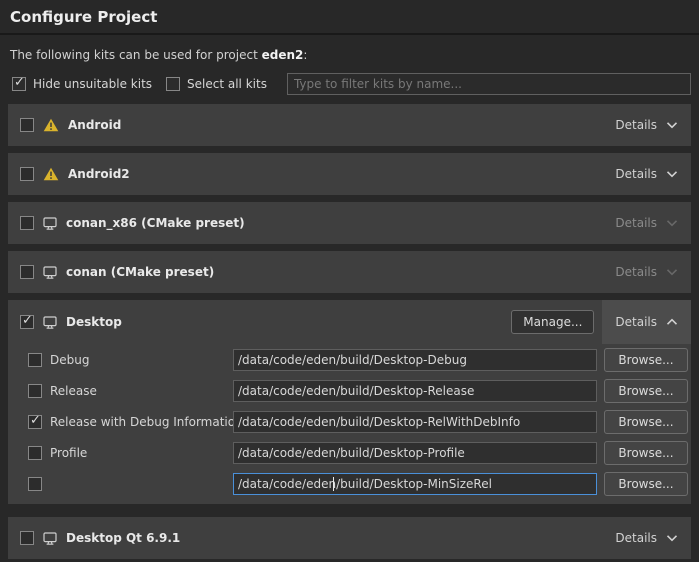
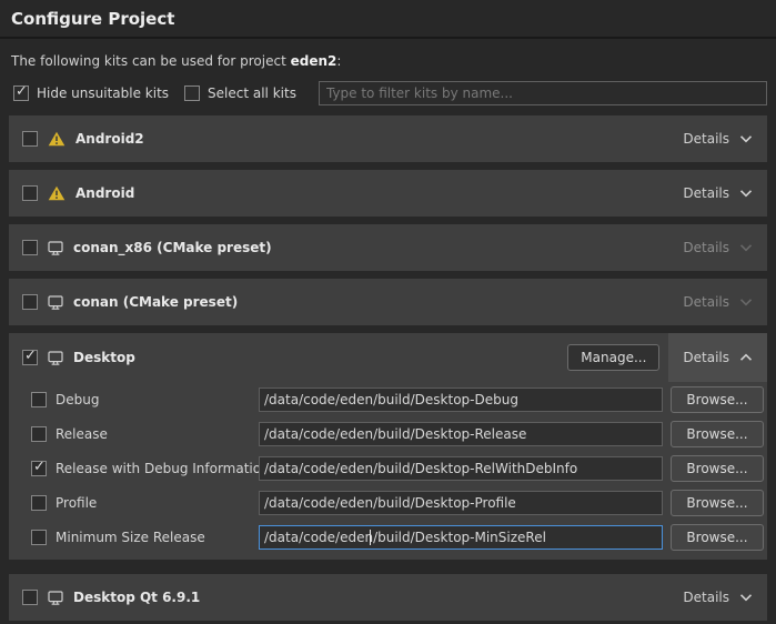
  Configure Project
  The following kits can be used for project eden2:
  Hide unsuitable kits
  Select all kits
  Type to filter kits by name...
- Android
+ Android2
  Details
- Android2
+ Android
  Details
  conan_x86 (CMake preset)
  Details
  conan (CMake preset)
  Details
  Desktop
  Manage...
  Details
  Debug
  /data/code/eden/build/Desktop-Debug
  Browse...
  Release
  /data/code/eden/build/Desktop-Release
  Browse...
  Release with Debug Informatio
  /data/code/eden/build/Desktop-RelWithDebInfo
  Browse...
  Profile
  /data/code/eden/build/Desktop-Profile
  Browse...
+ Minimum Size Release
  /data/code/ede/build/Desktop-MinSizeRel
  Browse...
  Desktop Qt 6.9.1
  Details
